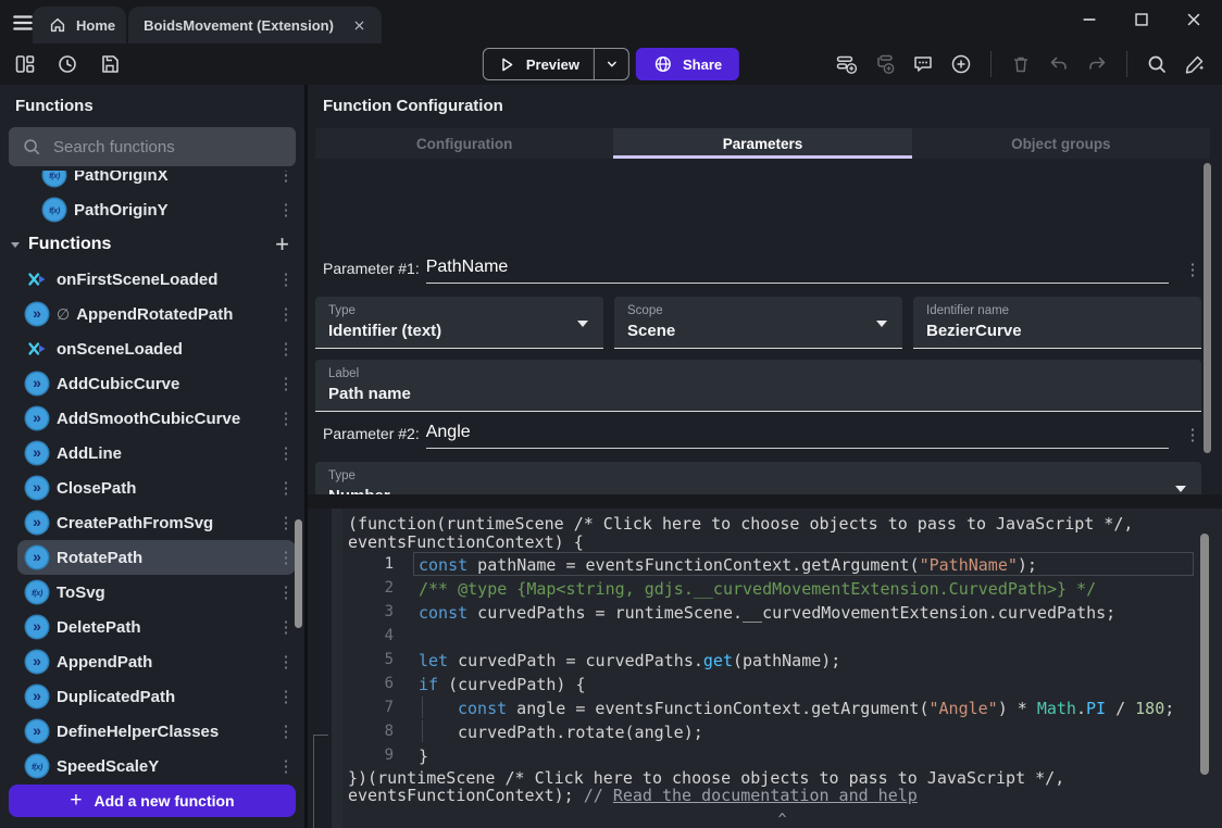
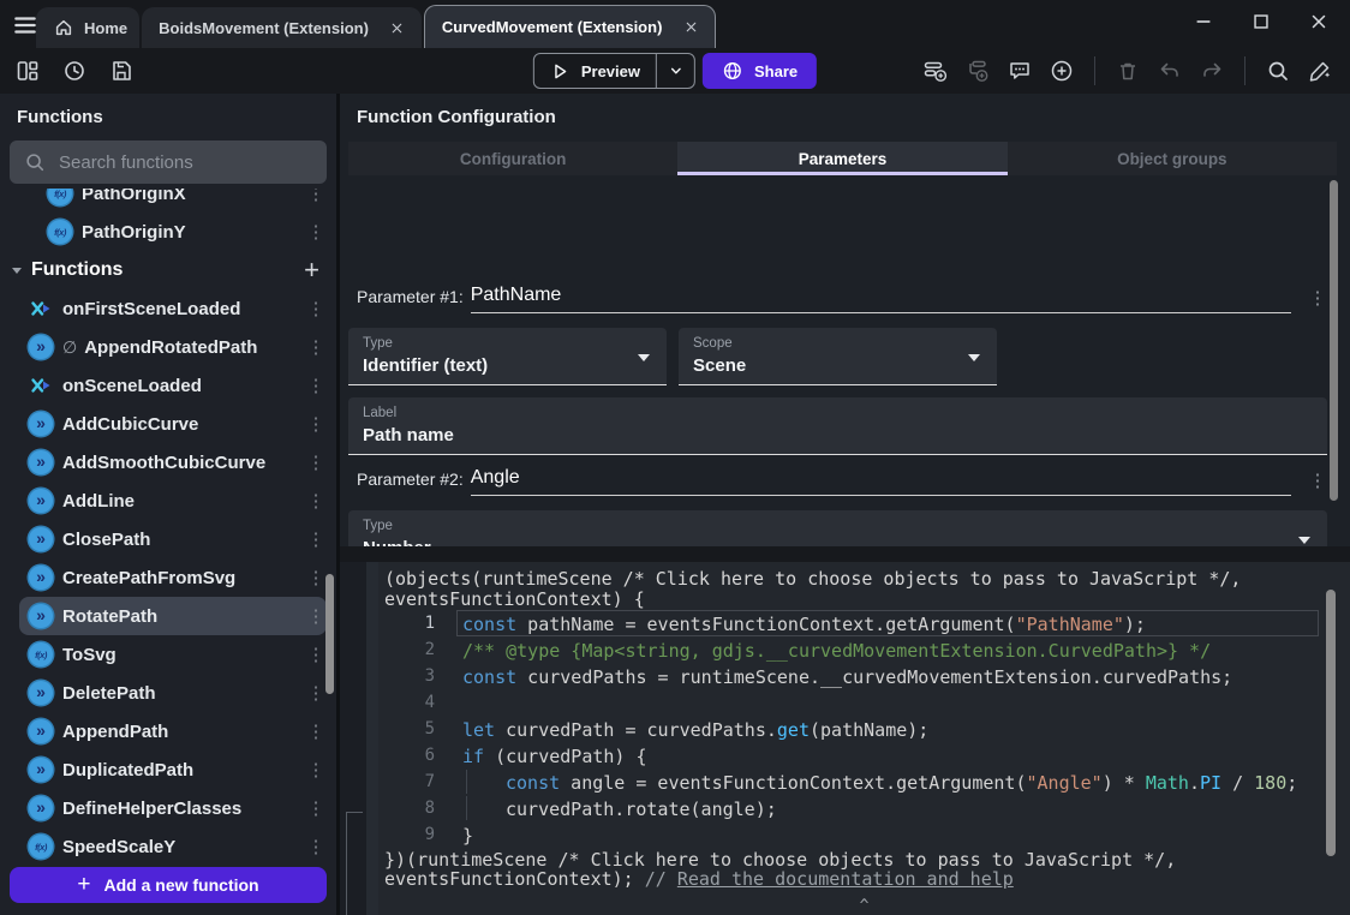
  Home
  BoidsMovement (Extension)
+ CurvedMovement (Extension)
  Preview
  Share
  Functions
  Search functions
  f(x)
  PathOriginX
  ⋮
  f(x)
  PathOriginY
  ⋮
  Functions
  +
  onFirstSceneLoaded
  ⋮
  »
  ∅
  AppendRotatedPath
  ⋮
  onSceneLoaded
  ⋮
  »
  AddCubicCurve
  ⋮
  »
  AddSmoothCubicCurve
  ⋮
  »
  AddLine
  ⋮
  »
  ClosePath
  ⋮
  »
  CreatePathFromSvg
  ⋮
  »
  RotatePath
  ⋮
  f(x)
  ToSvg
  ⋮
  »
  DeletePath
  ⋮
  »
  AppendPath
  ⋮
  »
  DuplicatedPath
  ⋮
  »
  DefineHelperClasses
  ⋮
  f(x)
  SpeedScaleY
  ⋮
  +
  Add a new function
  Function Configuration
  Configuration
  Parameters
  Object groups
  Parameter #1:
  PathName
  ⋮
  Type
  Identifier (text)
  Scope
  Scene
- Identifier name
- BezierCurve
  Label
  Path name
  Parameter #2:
  Angle
  ⋮
  Type
- (function(runtimeScene /* Click here to choose objects to pass to JavaScript */,
+ (objects(runtimeScene /* Click here to choose objects to pass to JavaScript */,
  eventsFunctionContext) {
  1
  const pathName = eventsFunctionContext.getArgument("PathName");
  2
  /** @type {Map<string, gdjs.__curvedMovementExtension.CurvedPath>} */
  3
  const curvedPaths = runtimeScene.__curvedMovementExtension.curvedPaths;
  4
  5
  let curvedPath = curvedPaths.get(pathName);
  6
  if (curvedPath) {
  7
  const angle = eventsFunctionContext.getArgument("Angle") * Math.PI / 180;
  8
  curvedPath.rotate(angle);
  9
  }
  })(runtimeScene /* Click here to choose objects to pass to JavaScript */,
  eventsFunctionContext); // Read the documentation and help
  ^
